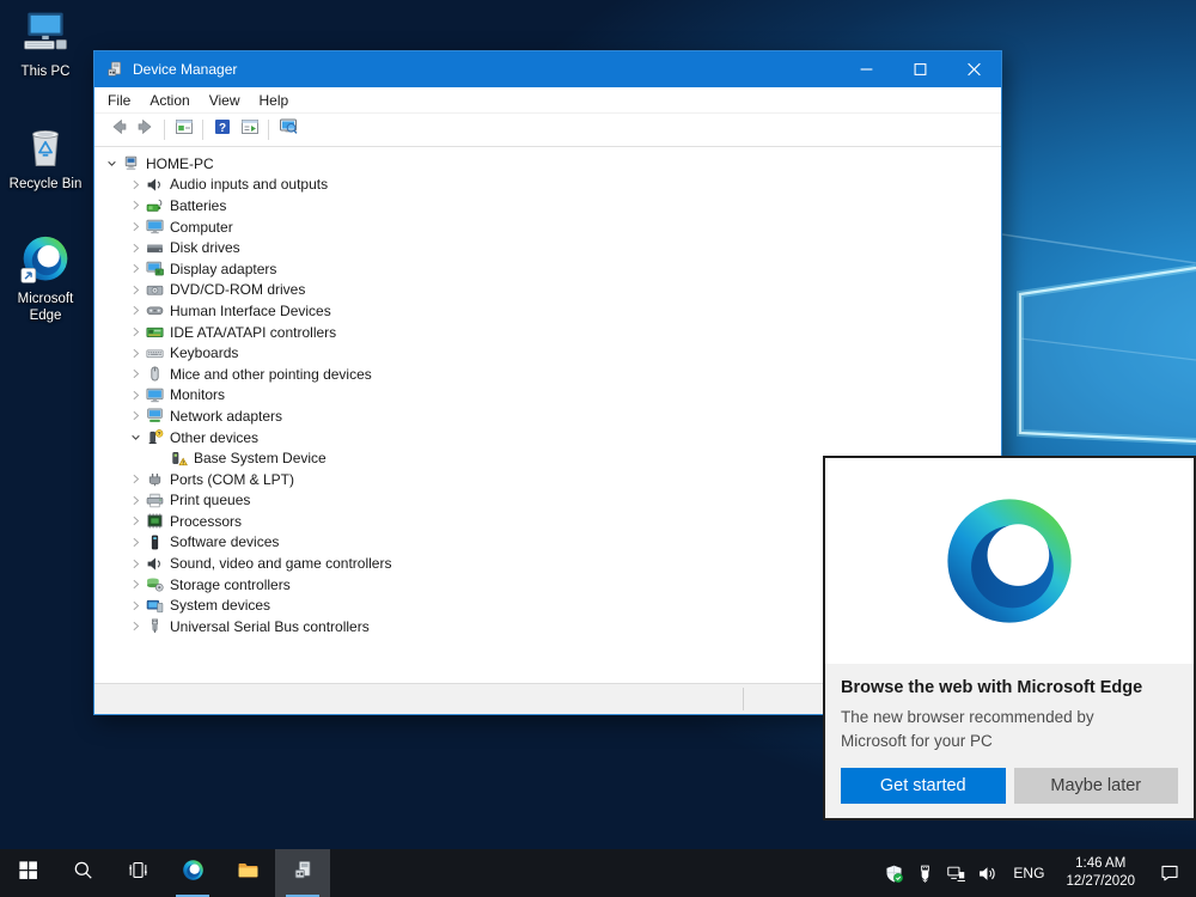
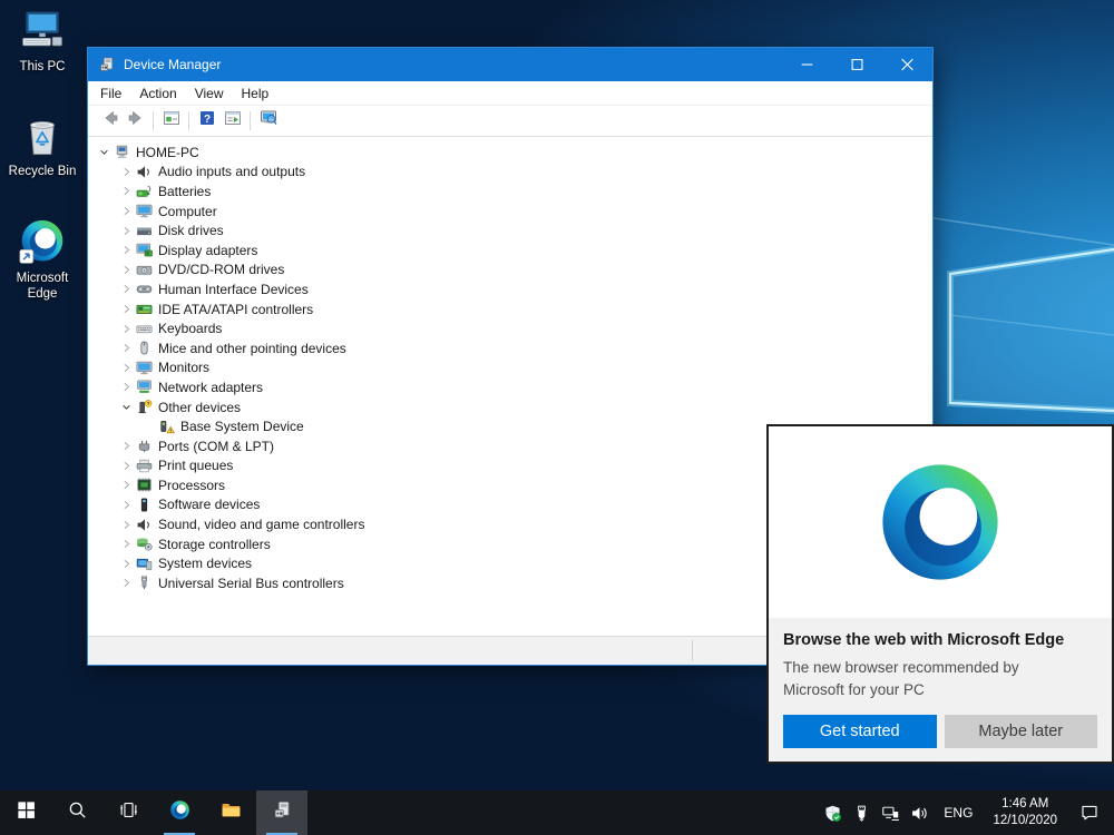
  This PC
  Recycle Bin
  Microsoft Edge
  Device Manager
  File
  Action
  View
  Help
  ?
  HOME-PC
  Audio inputs and outputs
  Batteries
  Computer
  Disk drives
  Display adapters
  DVD/CD-ROM drives
  Human Interface Devices
  IDE ATA/ATAPI controllers
  Keyboards
  Mice and other pointing devices
  Monitors
  Network adapters
  Other devices
  Base System Device
  Ports (COM & LPT)
  Print queues
  Processors
  Software devices
  Sound, video and game controllers
  Storage controllers
  System devices
  Universal Serial Bus controllers
  Browse the web with Microsoft Edge
  The new browser recommended by Microsoft for your PC
  Get started
  Maybe later
  ENG
  1:46 AM
- 12/27/2020
+ 12/10/2020
